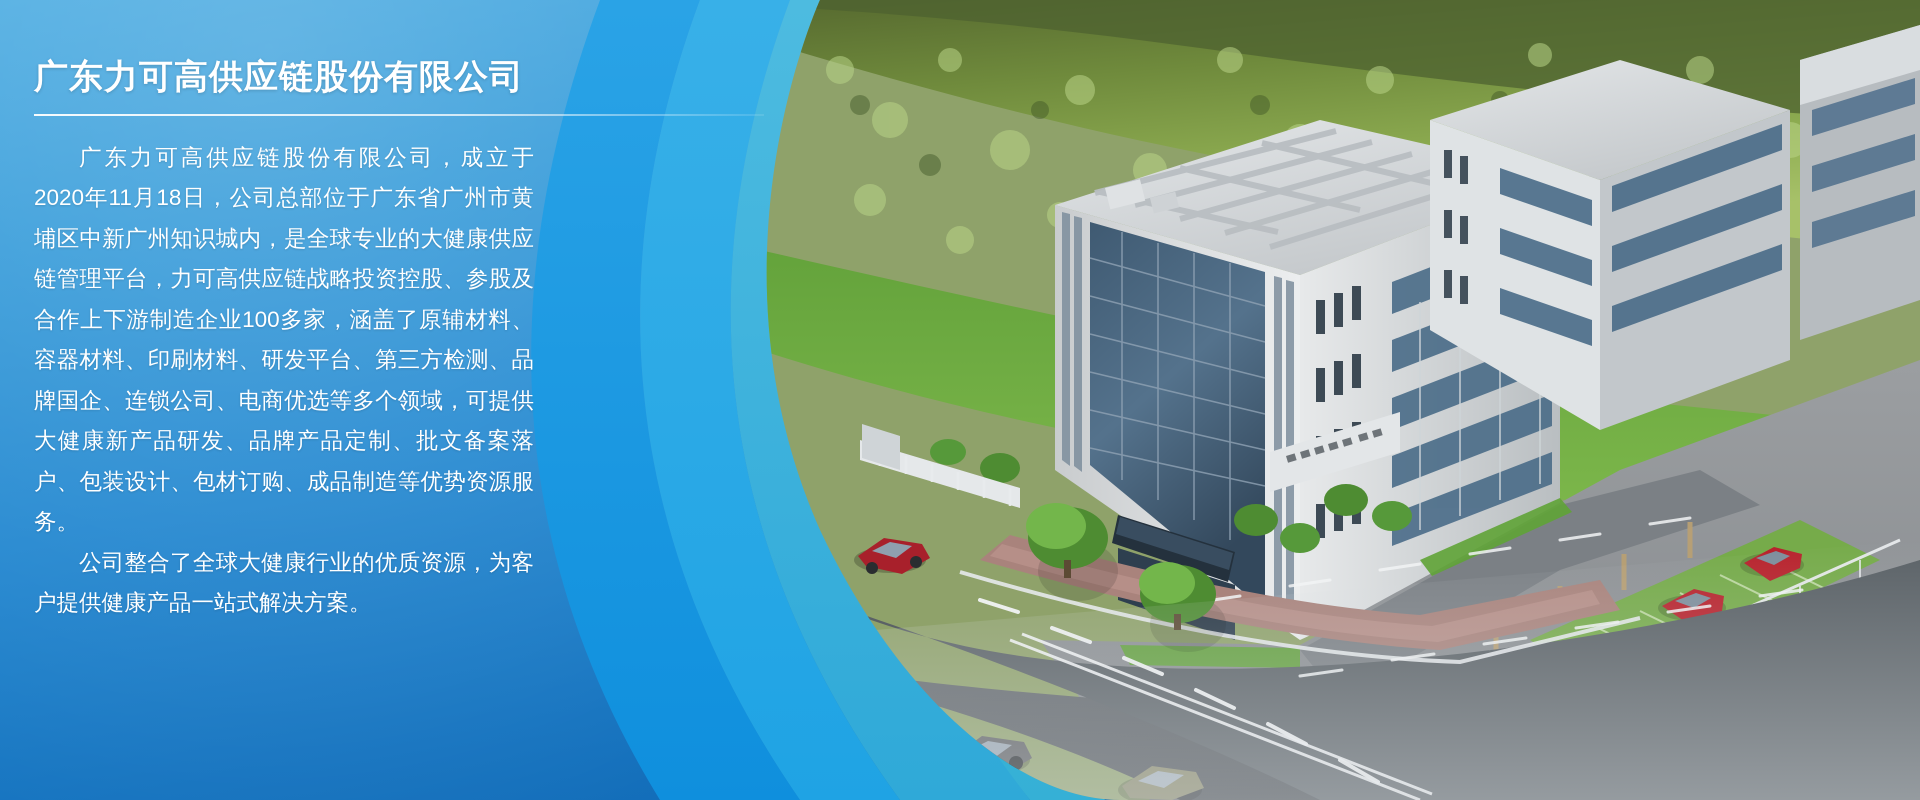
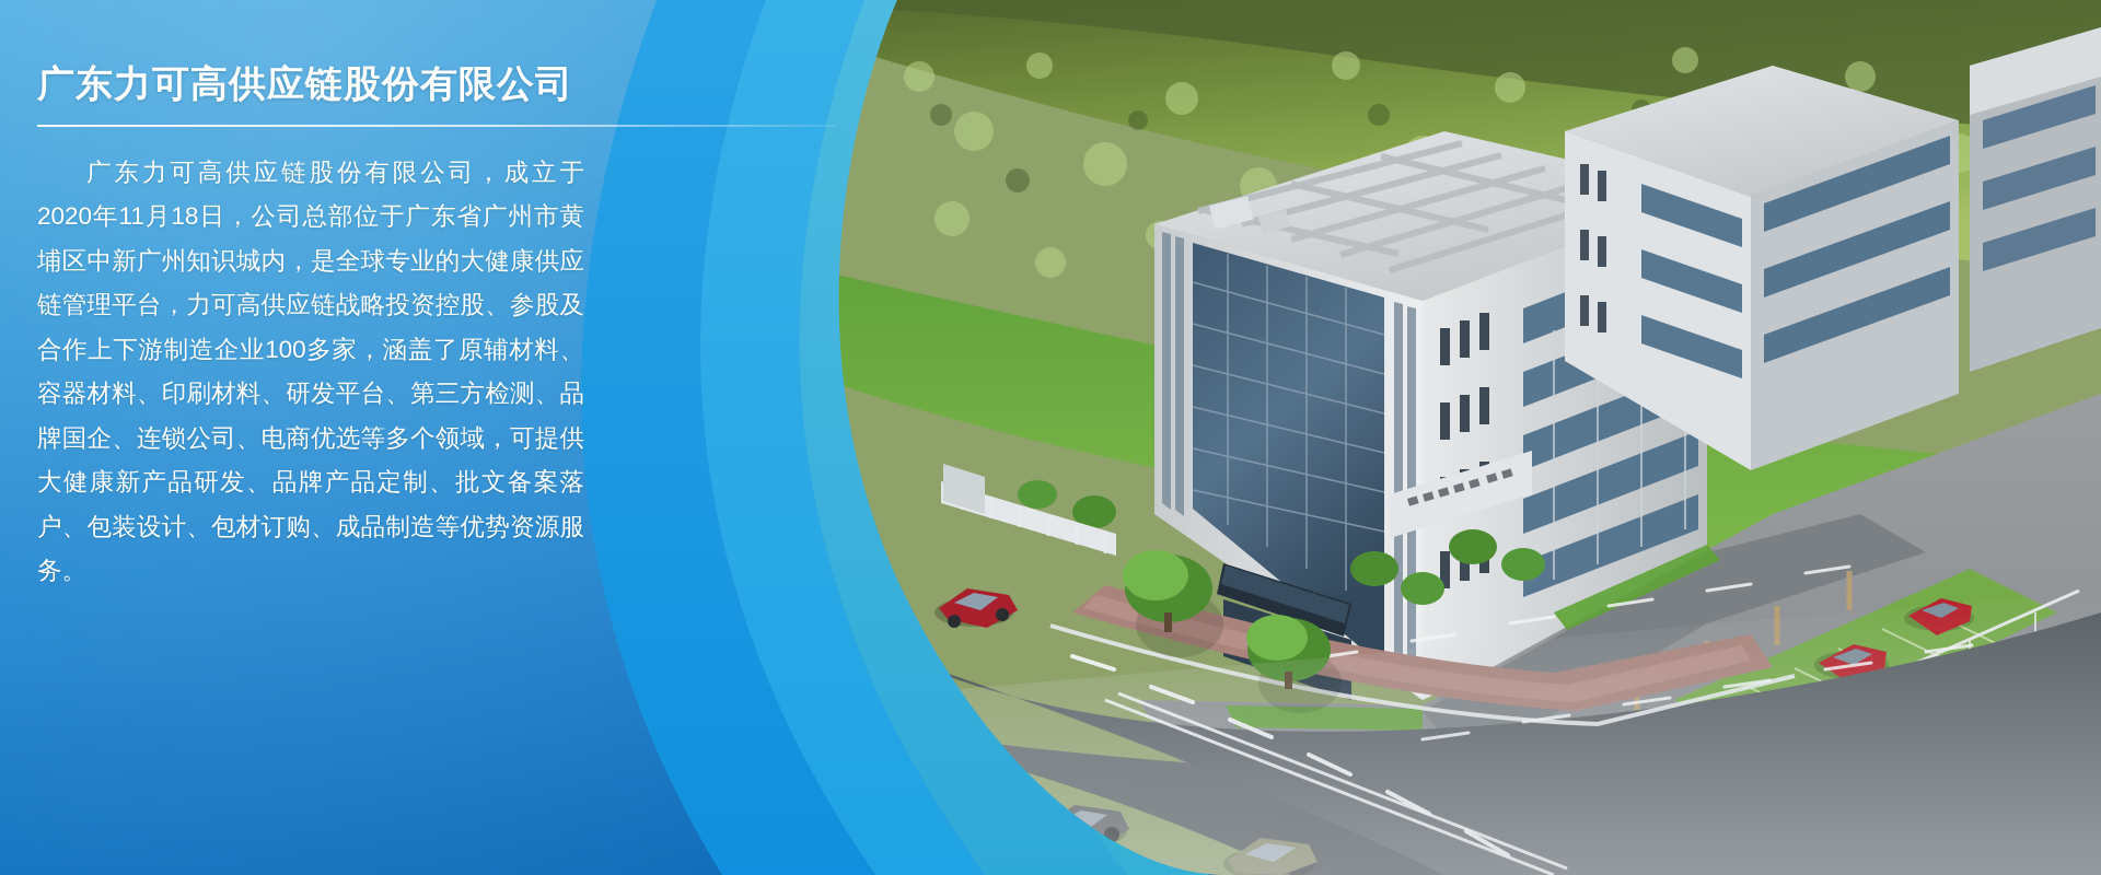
  广东力可高供应链股份有限公司
  广东力可高供应链股份有限公司，成立于2020年11月18日，公司总部位于广东省广州市黄埔区中新广州知识城内，是全球专业的大健康供应链管理平台，力可高供应链战略投资控股、参股及合作上下游制造企业100多家，涵盖了原辅材料、容器材料、印刷材料、研发平台、第三方检测、品牌国企、连锁公司、电商优选等多个领域，可提供大健康新产品研发、品牌产品定制、批文备案落户、包装设计、包材订购、成品制造等优势资源服务。
- 公司整合了全球大健康行业的优质资源，为客户提供健康产品一站式解决方案。
